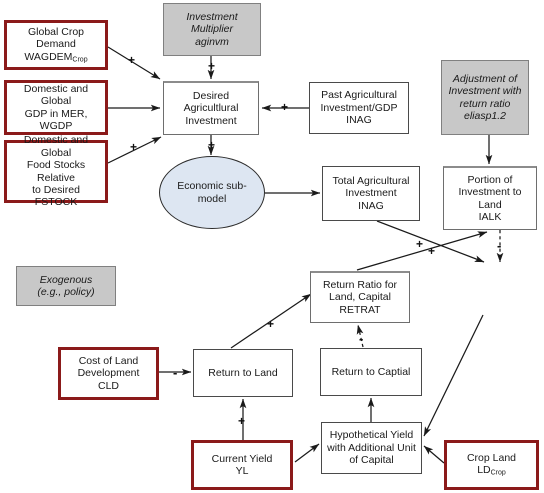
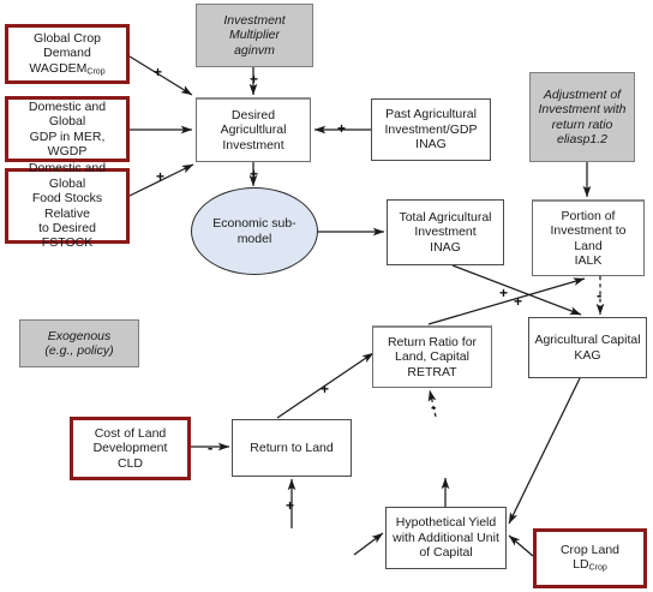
  Global Crop Demand
  Investment
  Multiplier
  aginvm
  Domestic and Global
  GDP in MER,
  WGDP
  Desired Agricultlural
  Investment
  Past Agricultural
  Investment/GDP
  INAG
  Adjustment of
  Investment with
  return ratio
  eliasp1.2
  Domestic and Global
  Food Stocks Relative
  to Desired
  FSTOCK
  Economic sub-
  model
  Total Agricultural
  Investment
  INAG
  Portion of
  Investment to Land
  IALK
  Return Ratio for
  Land, Capital
  RETRAT
+ Agricultural Capital
+ KAG
  Exogenous
  (e.g., policy)
  Cost of Land
  Development
  CLD
  Return to Land
- Return to Captial
- Current Yield
- YL
  Hypothetical Yield
  with Additional Unit
  of Capital
  Crop Land
  +
  +
  +
  +
  +
  +
  +
  -
  -
  +
  -
  +
